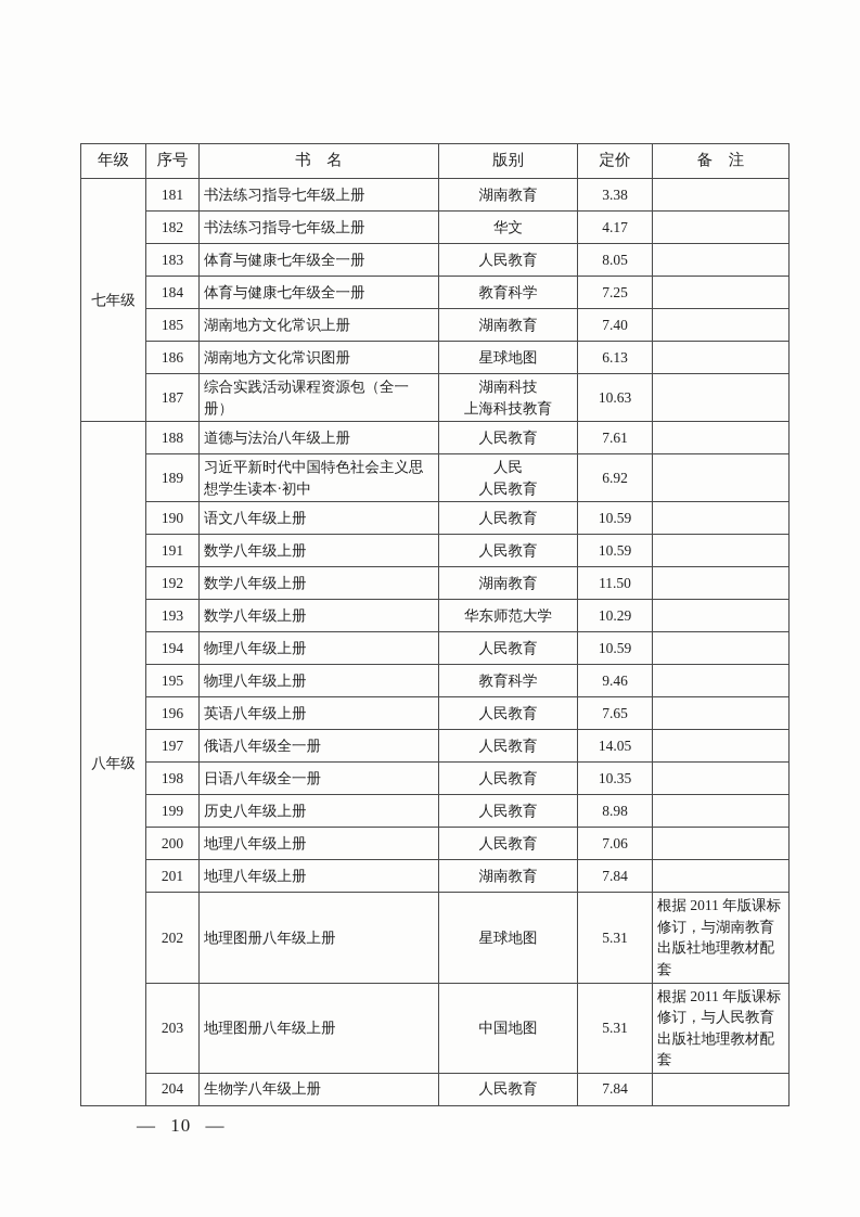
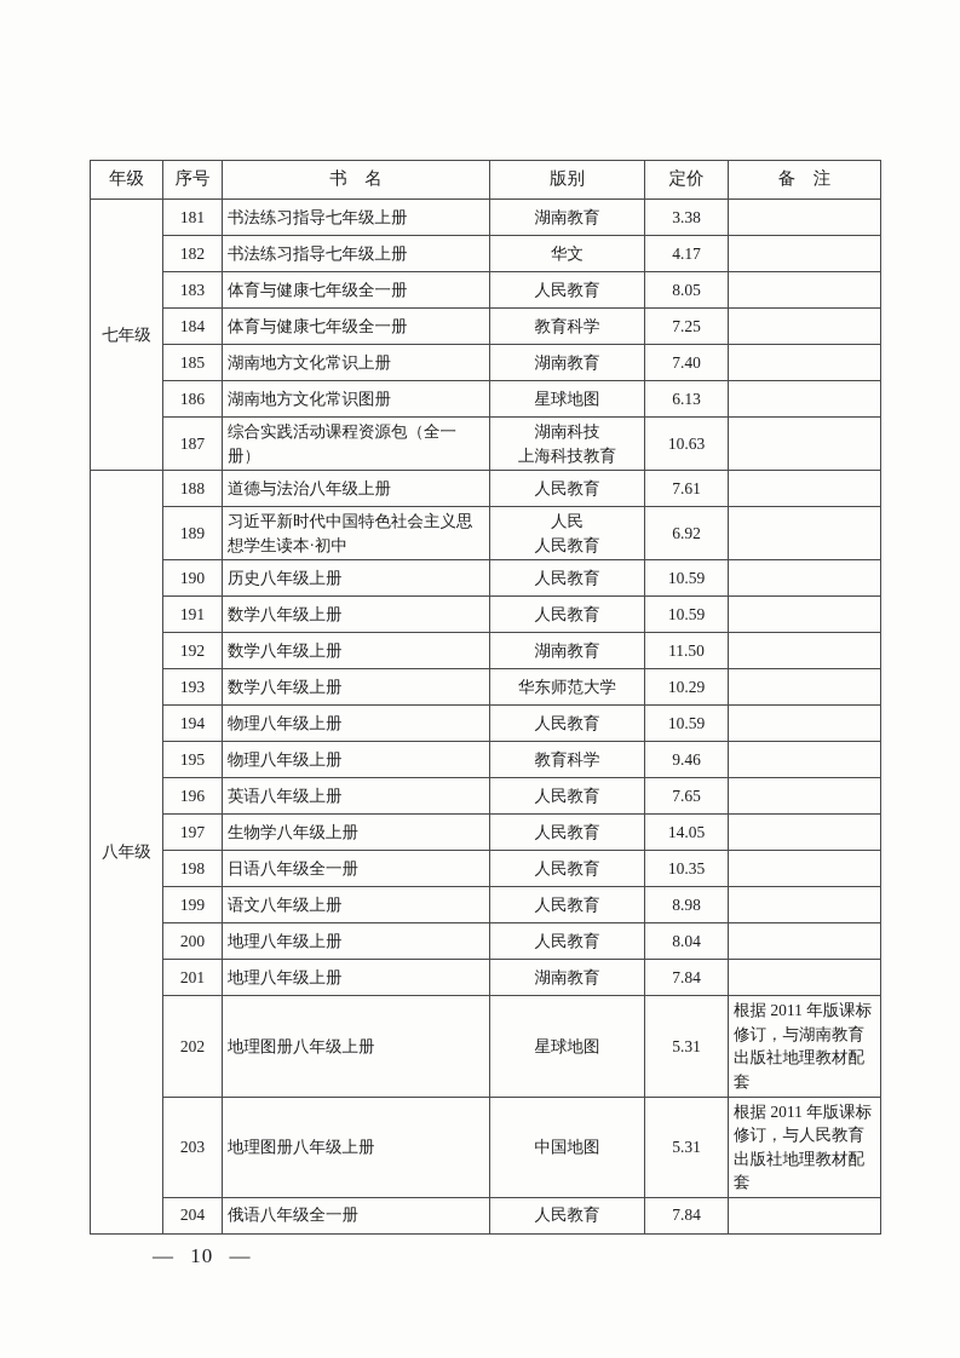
  年级	序号	书 名	版别	定价	备 注
  七年级	181	书法练习指导七年级上册	湖南教育	3.38
  182	书法练习指导七年级上册	华文	4.17
  183	体育与健康七年级全一册	人民教育	8.05
  184	体育与健康七年级全一册	教育科学	7.25
  185	湖南地方文化常识上册	湖南教育	7.40
  186	湖南地方文化常识图册	星球地图	6.13
  187	综合实践活动课程资源包（全一册）	湖南科技 上海科技教育	10.63
  八年级	188	道德与法治八年级上册	人民教育	7.61
  189	习近平新时代中国特色社会主义思 想学生读本·初中	人民 人民教育	6.92
- 190	语文八年级上册	人民教育	10.59
+ 190	历史八年级上册	人民教育	10.59
  191	数学八年级上册	人民教育	10.59
  192	数学八年级上册	湖南教育	11.50
  193	数学八年级上册	华东师范大学	10.29
  194	物理八年级上册	人民教育	10.59
  195	物理八年级上册	教育科学	9.46
  196	英语八年级上册	人民教育	7.65
- 197	俄语八年级全一册	人民教育	14.05
+ 197	生物学八年级上册	人民教育	14.05
  198	日语八年级全一册	人民教育	10.35
- 199	历史八年级上册	人民教育	8.98
+ 199	语文八年级上册	人民教育	8.98
- 200	地理八年级上册	人民教育	7.06
+ 200	地理八年级上册	人民教育	8.04
  201	地理八年级上册	湖南教育	7.84
  202	地理图册八年级上册	星球地图	5.31	根据 2011 年版课标修订，与湖南教育出版社地理教材配套
  203	地理图册八年级上册	中国地图	5.31	根据 2011 年版课标修订，与人民教育出版社地理教材配套
- 204	生物学八年级上册	人民教育	7.84
+ 204	俄语八年级全一册	人民教育	7.84
  — 10 —
